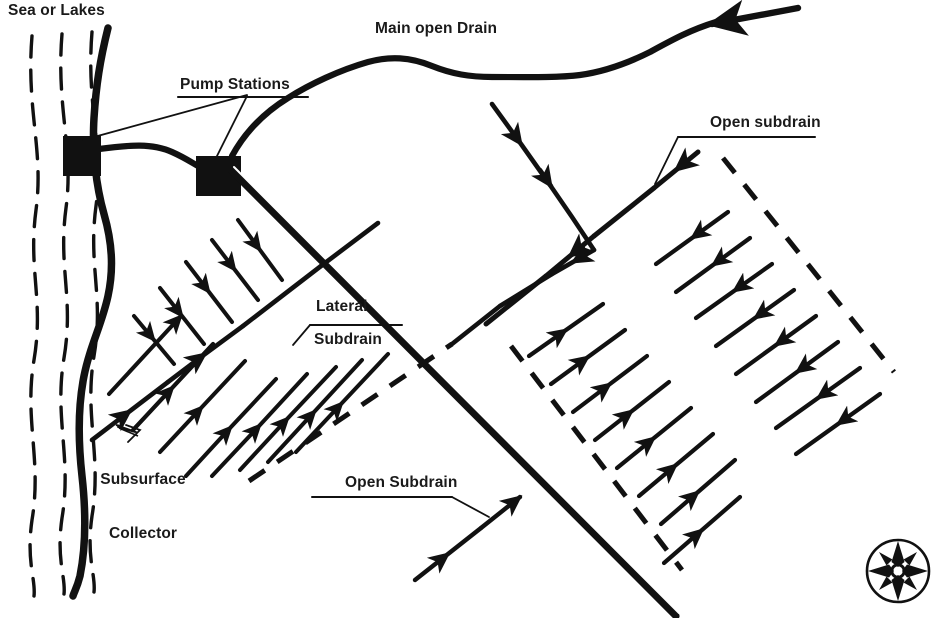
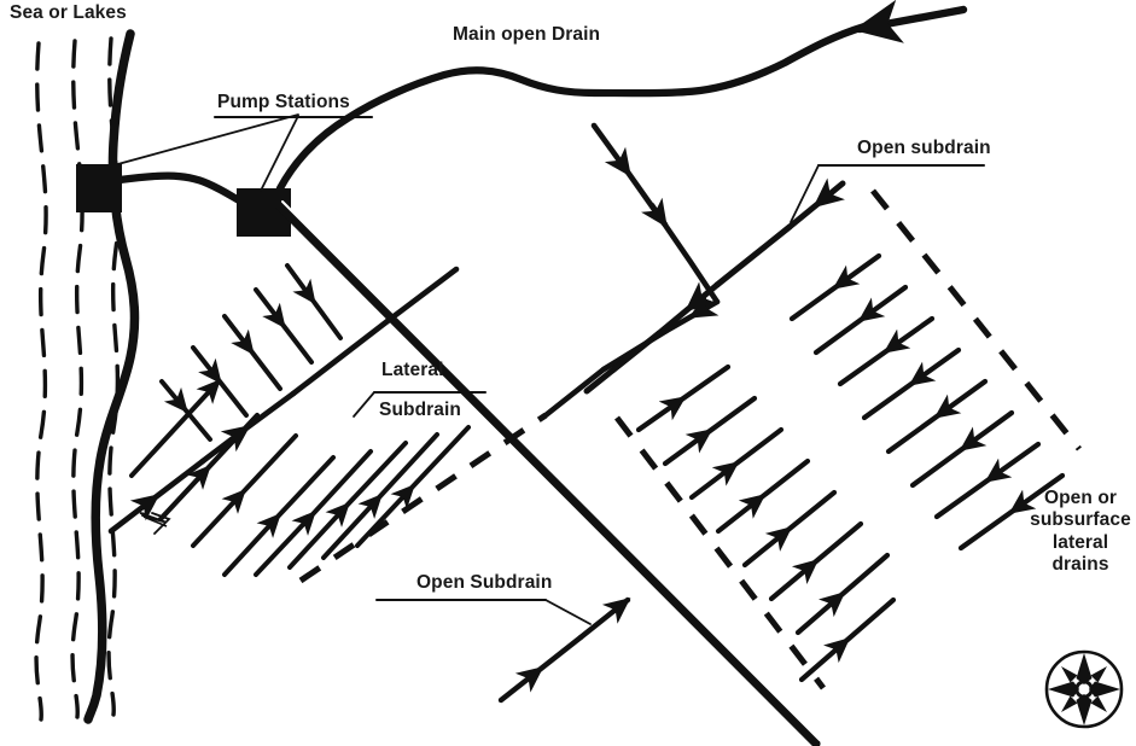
  Sea or Lakes
  Main open Drain
  Pump Stations
  Open subdrain
  Lateral
  Subdrain
- Subsurface
- Collector
  Open Subdrain
+ Open or subsurface lateral drains
